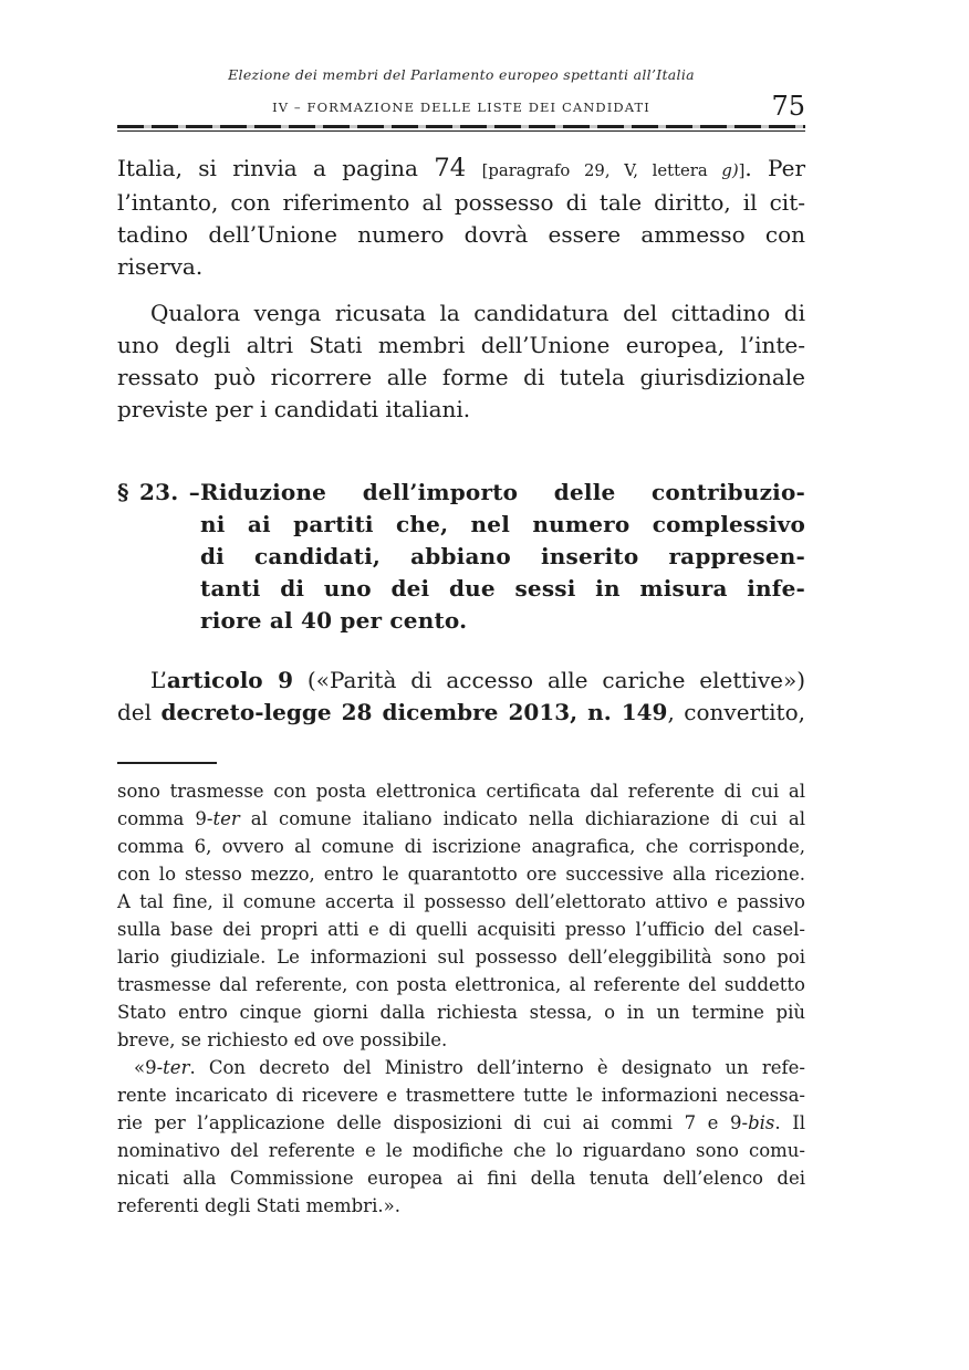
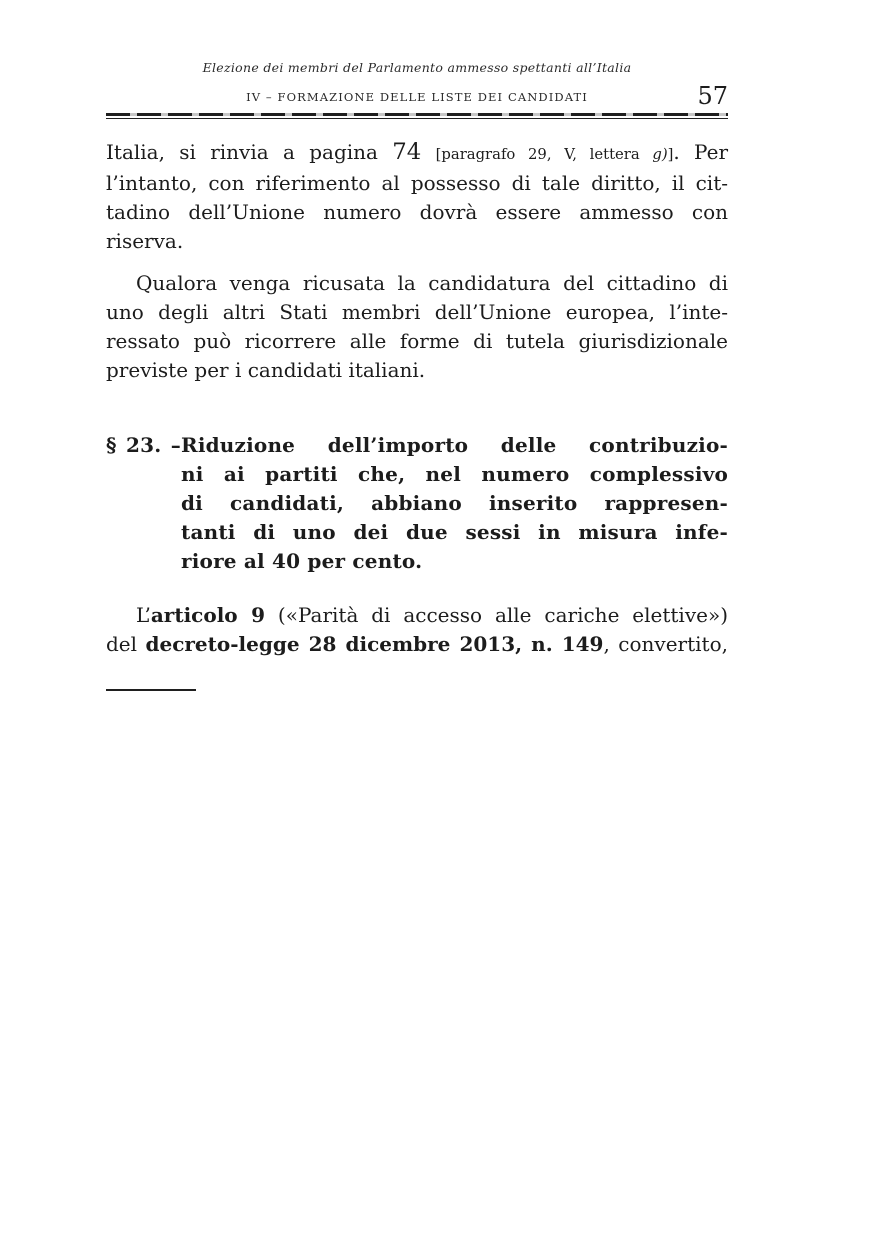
- Elezione dei membri del Parlamento europeo spettanti all’Italia
+ Elezione dei membri del Parlamento ammesso spettanti all’Italia
  IV – FORMAZIONE DELLE LISTE DEI CANDIDATI
- 75
+ 57
  Italia, si rinvia a pagina 74 [paragrafo 29, V, lettera g)]. Per
  l’intanto, con riferimento al possesso di tale diritto, il cit-
  tadino dell’Unione numero dovrà essere ammesso con
  riserva.
  Qualora venga ricusata la candidatura del cittadino di
  uno degli altri Stati membri dell’Unione europea, l’inte-
  ressato può ricorrere alle forme di tutela giurisdizionale
  previste per i candidati italiani.
  § 23. –Riduzione dell’importo delle contribuzio-
  ni ai partiti che, nel numero complessivo
  di candidati, abbiano inserito rappresen-
  tanti di uno dei due sessi in misura infe-
  riore al 40 per cento.
  L’articolo 9 («Parità di accesso alle cariche elettive»)
  del decreto-legge 28 dicembre 2013, n. 149, convertito,
- sono trasmesse con posta elettronica certificata dal referente di cui al
- comma 9-ter al comune italiano indicato nella dichiarazione di cui al
- comma 6, ovvero al comune di iscrizione anagrafica, che corrisponde,
- con lo stesso mezzo, entro le quarantotto ore successive alla ricezione.
- A tal fine, il comune accerta il possesso dell’elettorato attivo e passivo
- sulla base dei propri atti e di quelli acquisiti presso l’ufficio del casel-
- lario giudiziale. Le informazioni sul possesso dell’eleggibilità sono poi
- trasmesse dal referente, con posta elettronica, al referente del suddetto
- Stato entro cinque giorni dalla richiesta stessa, o in un termine più
- breve, se richiesto ed ove possibile.
- «9-ter. Con decreto del Ministro dell’interno è designato un refe-
- rente incaricato di ricevere e trasmettere tutte le informazioni necessa-
- rie per l’applicazione delle disposizioni di cui ai commi 7 e 9-bis. Il
- nominativo del referente e le modifiche che lo riguardano sono comu-
- nicati alla Commissione europea ai fini della tenuta dell’elenco dei
- referenti degli Stati membri.».
